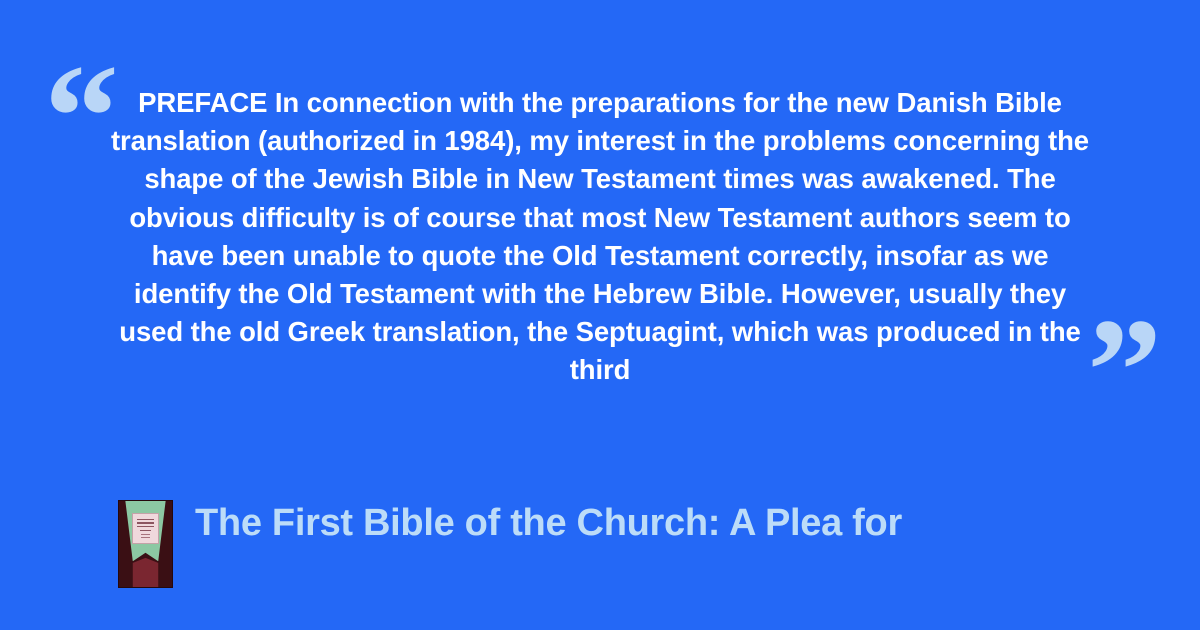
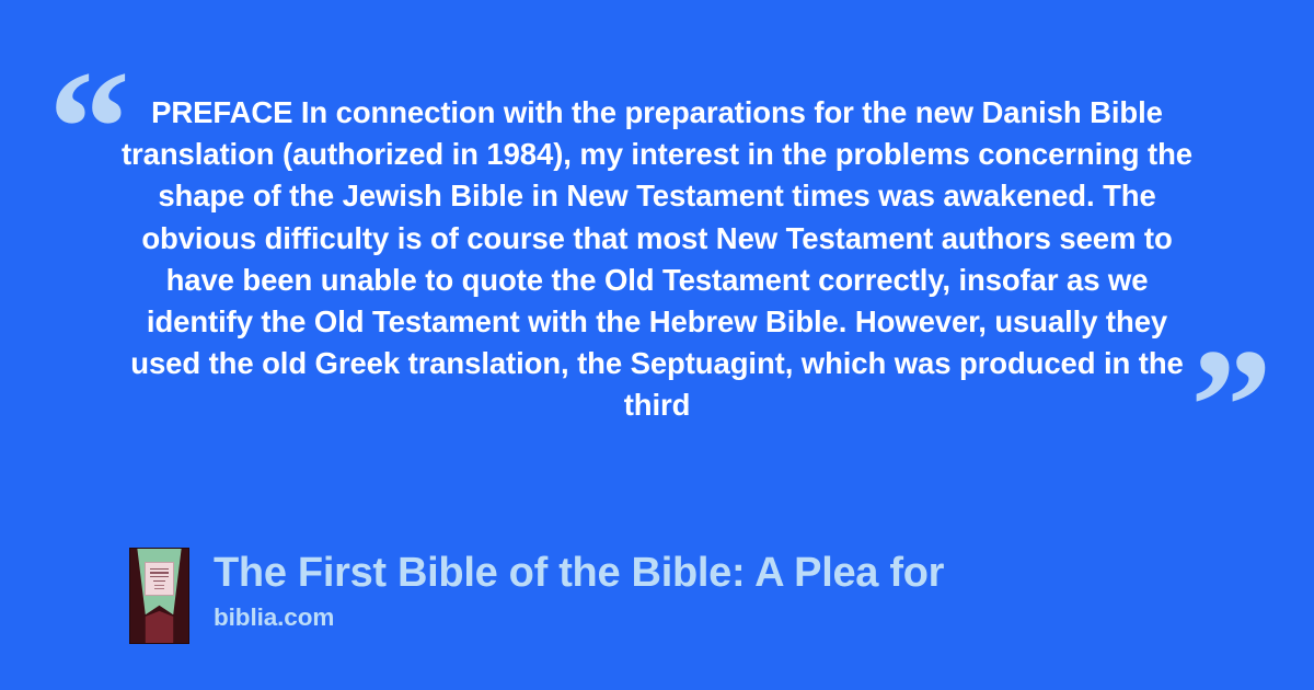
  “
  PREFACE In connection with the preparations for the new Danish Bible translation (authorized in 1984), my interest in the problems concerning the shape of the Jewish Bible in New Testament times was awakened. The obvious difficulty is of course that most New Testament authors seem to have been unable to quote the Old Testament correctly, insofar as we identify the Old Testament with the Hebrew Bible. However, usually they used the old Greek translation, the Septuagint, which was produced in the third
  ”
- The First Bible of the Church: A Plea for
+ The First Bible of the Bible: A Plea for
+ biblia.com
